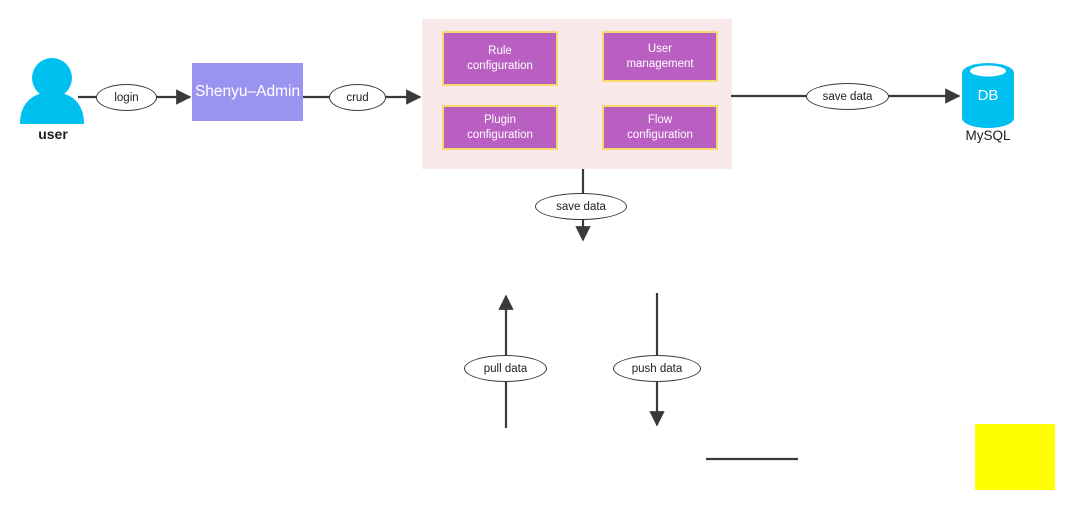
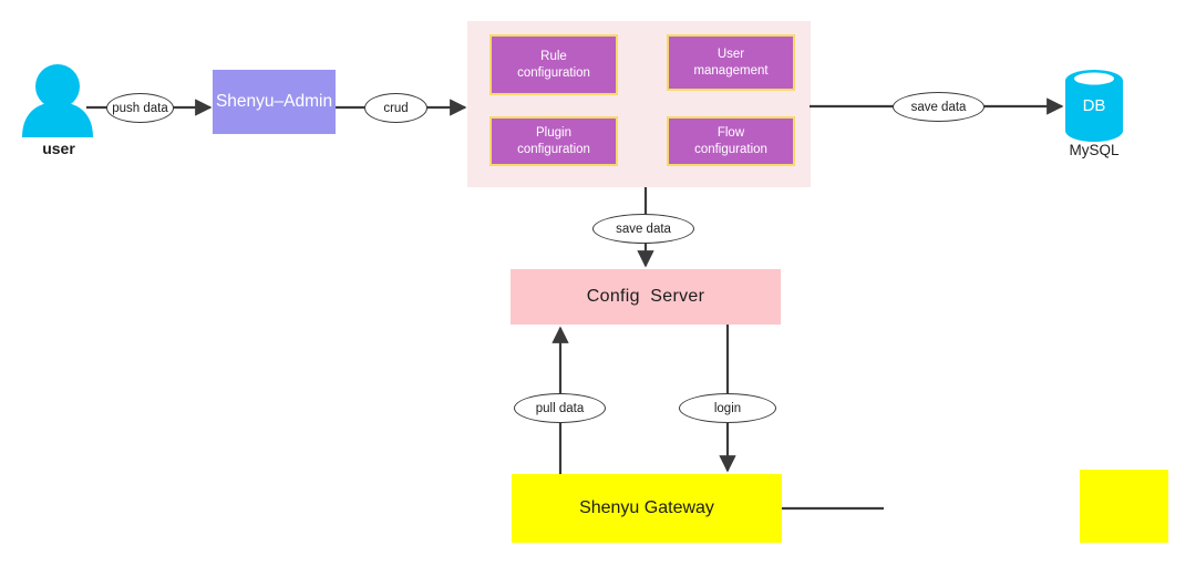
  user
  Shenyu–Admin
  Rule
  configuration
  User
  management
  Plugin
  configuration
  Flow
  configuration
+ Config Server
+ Shenyu Gateway
  DB
  MySQL
- login
+ push data
  crud
  save data
  save data
  pull data
- push data
+ login
